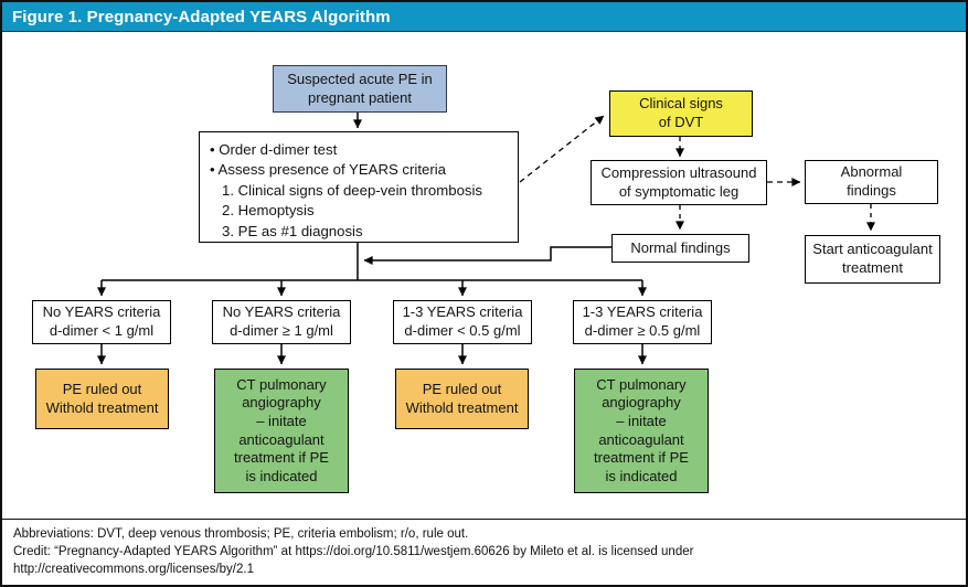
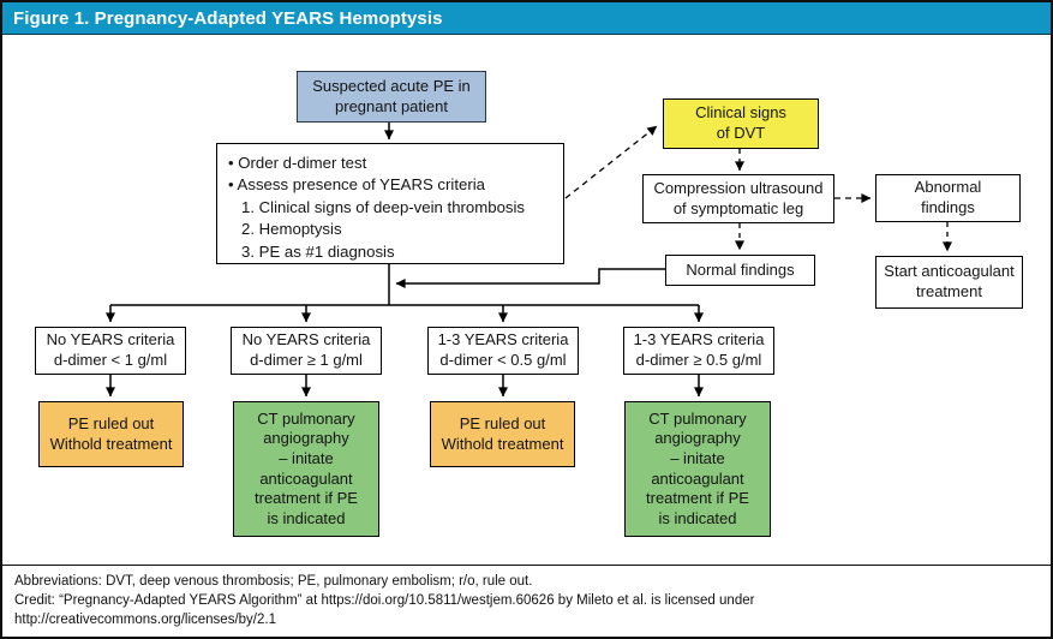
- Figure 1. Pregnancy-Adapted YEARS Algorithm
+ Figure 1. Pregnancy-Adapted YEARS Hemoptysis
  Suspected acute PE in
  pregnant patient
  • Order d-dimer test
  • Assess presence of YEARS criteria
  1. Clinical signs of deep-vein thrombosis
  2. Hemoptysis
  3. PE as #1 diagnosis
  Clinical signs
  of DVT
  Compression ultrasound
  of symptomatic leg
  Abnormal
  findings
  Normal findings
  Start anticoagulant
  treatment
  No YEARS criteria
  d-dimer < 1 g/ml
  No YEARS criteria
  d-dimer ≥ 1 g/ml
  1-3 YEARS criteria
  d-dimer < 0.5 g/ml
  1-3 YEARS criteria
  d-dimer ≥ 0.5 g/ml
  PE ruled out
  Withold treatment
  CT pulmonary
  angiography
  – initate
  anticoagulant
  treatment if PE
  is indicated
  PE ruled out
  Withold treatment
  CT pulmonary
  angiography
  – initate
  anticoagulant
  treatment if PE
  is indicated
- Abbreviations: DVT, deep venous thrombosis; PE, criteria embolism; r/o, rule out.
+ Abbreviations: DVT, deep venous thrombosis; PE, pulmonary embolism; r/o, rule out.
  Credit: “Pregnancy-Adapted YEARS Algorithm” at https://doi.org/10.5811/westjem.60626 by Mileto et al. is licensed under
  http://creativecommons.org/licenses/by/2.1
